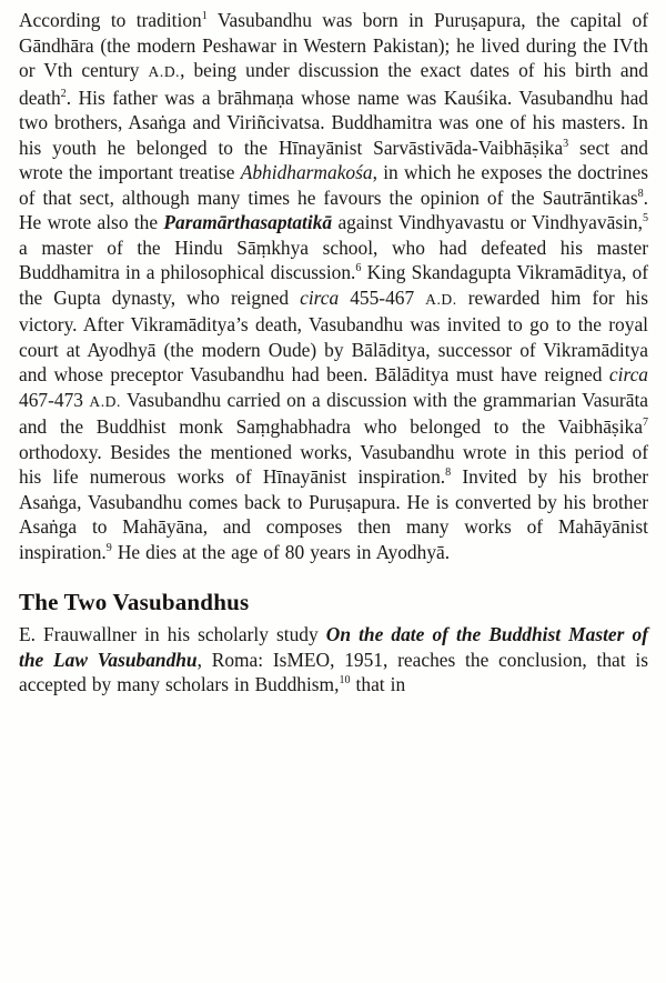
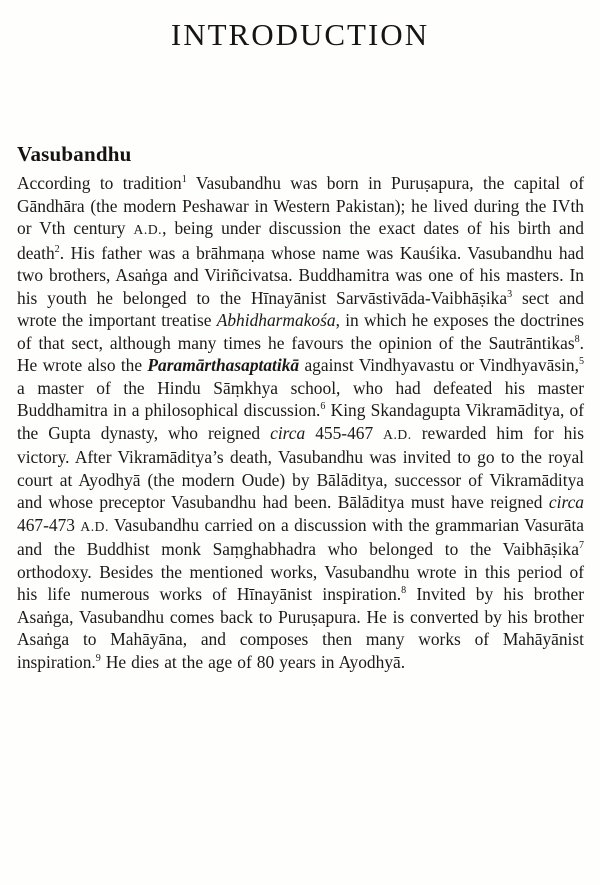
+ INTRODUCTION
+ Vasubandhu
  According to tradition1 Vasubandhu was born in Puruṣapura, the capital of Gāndhāra (the modern Peshawar in Western Pakistan); he lived during the IVth or Vth century A.D., being under discussion the exact dates of his birth and death2. His father was a brāhmaṇa whose name was Kauśika. Vasubandhu had two brothers, Asaṅga and Viriñcivatsa. Buddhamitra was one of his masters. In his youth he belonged to the Hīnayānist Sarvāstivāda-Vaibhāṣika3 sect and wrote the important treatise Abhidharmakośa, in which he exposes the doctrines of that sect, although many times he favours the opinion of the Sautrāntikas8. He wrote also the Paramārthasaptatikā against Vindhyavastu or Vindhyavāsin,5 a master of the Hindu Sāṃkhya school, who had defeated his master Buddhamitra in a philosophical discussion.6 King Skandagupta Vikramāditya, of the Gupta dynasty, who reigned circa 455-467 A.D. rewarded him for his victory. After Vikramāditya’s death, Vasubandhu was invited to go to the royal court at Ayodhyā (the modern Oude) by Bālāditya, successor of Vikramāditya and whose preceptor Vasubandhu had been. Bālāditya must have reigned circa 467-473 A.D. Vasubandhu carried on a discussion with the grammarian Vasurāta and the Buddhist monk Saṃghabhadra who belonged to the Vaibhāṣika7 orthodoxy. Besides the mentioned works, Vasubandhu wrote in this period of his life numerous works of Hīnayānist inspiration.8 Invited by his brother Asaṅga, Vasubandhu comes back to Puruṣapura. He is converted by his brother Asaṅga to Mahāyāna, and composes then many works of Mahāyānist inspiration.9 He dies at the age of 80 years in Ayodhyā.
- The Two Vasubandhus
- E. Frauwallner in his scholarly study On the date of the Buddhist Master of the Law Vasubandhu, Roma: IsMEO, 1951, reaches the conclusion, that is accepted by many scholars in Buddhism,10 that in
